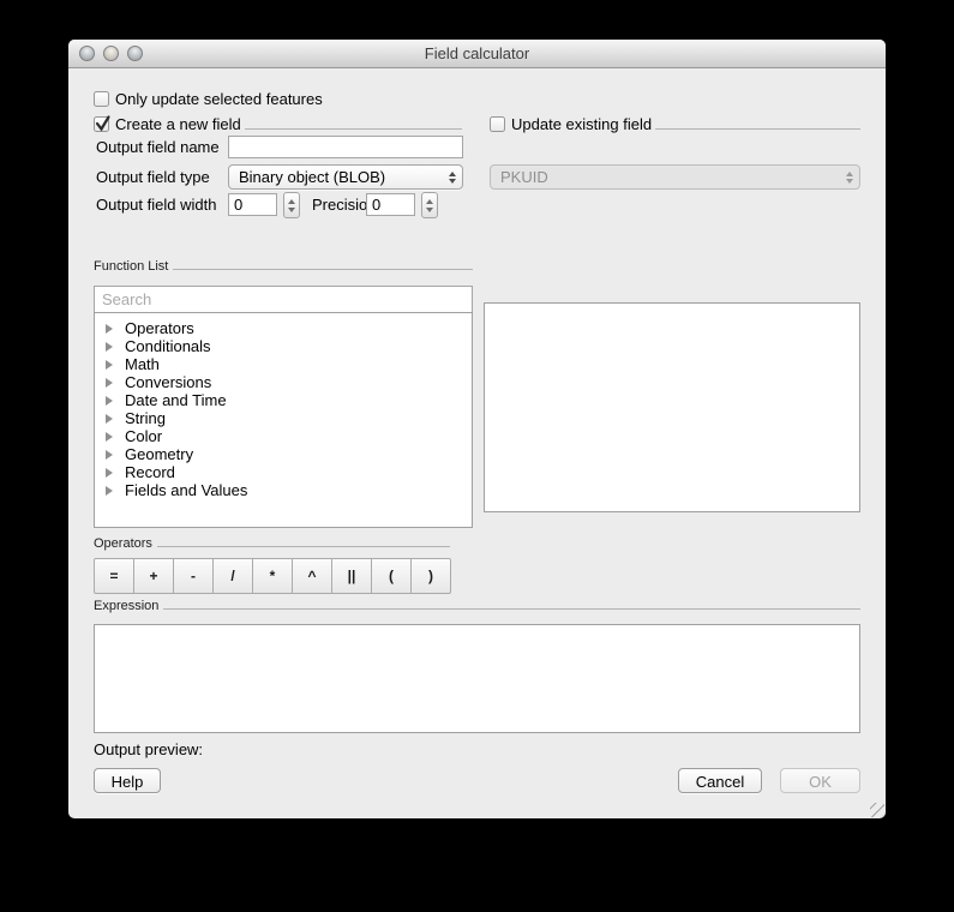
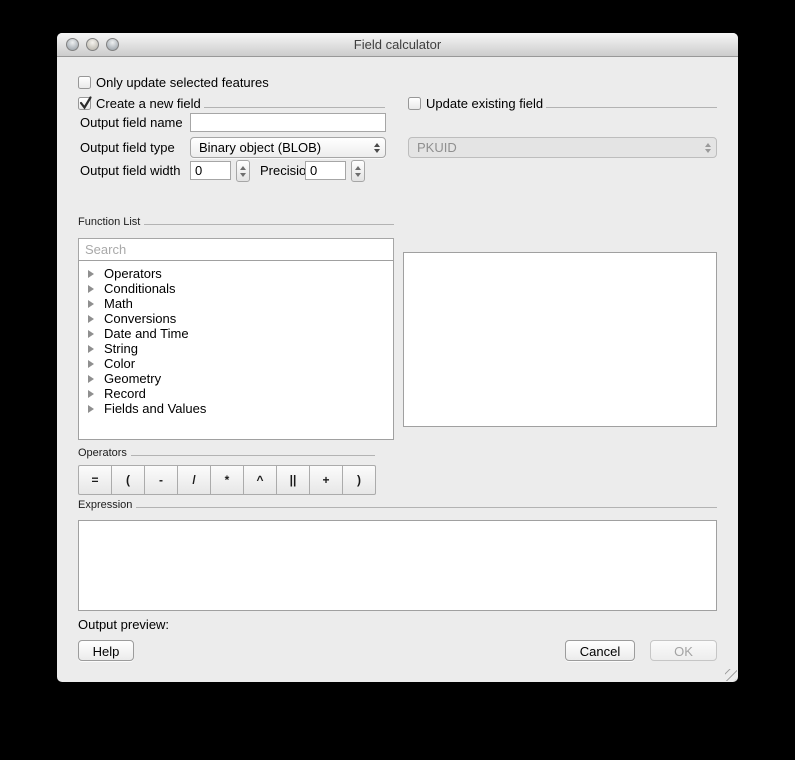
  Field calculator
  Only update selected features
  Create a new field
  Output field name
  Output field type
  Binary object (BLOB)
  Output field width
  0
  Precisio
  0
  Update existing field
  PKUID
  Function List
  Search
  Operators
  Conditionals
  Math
  Conversions
  Date and Time
  String
  Color
  Geometry
  Record
  Fields and Values
  Operators
  =
- +
+ (
  -
  /
  *
  ^
  ||
- (
+ +
  )
  Expression
  Output preview:
  Help
  Cancel
  OK
